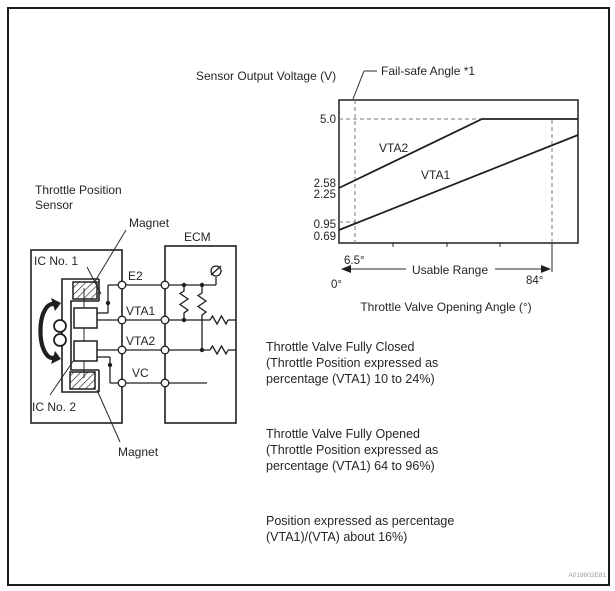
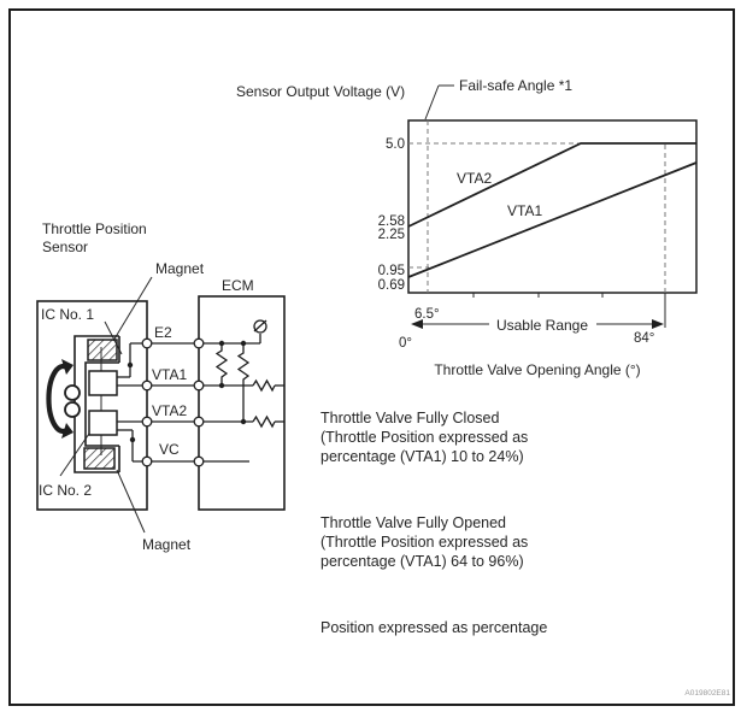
  Sensor Output Voltage (V)
  Fail-safe Angle *1
  VTA2
  VTA1
  5.0
  2.58
  2.25
  0.95
  0.69
  6.5°
  Usable Range
  0°
  84°
  Throttle Valve Opening Angle (°)
  Throttle Position
  Sensor
  Magnet
  ECM
  IC No. 1
  IC No. 2
  Magnet
  E2
  VTA1
  VTA2
  VC
  Throttle Valve Fully Closed
  (Throttle Position expressed as
  percentage (VTA1) 10 to 24%)
  Throttle Valve Fully Opened
  (Throttle Position expressed as
  percentage (VTA1) 64 to 96%)
  Position expressed as percentage
- (VTA1)/(VTA) about 16%)
